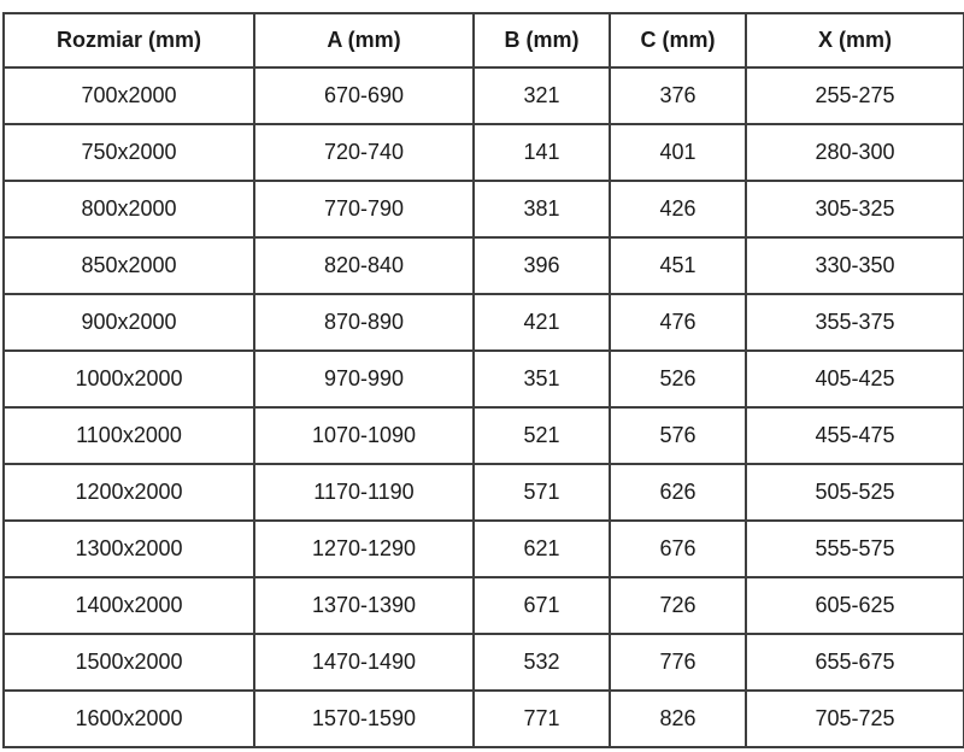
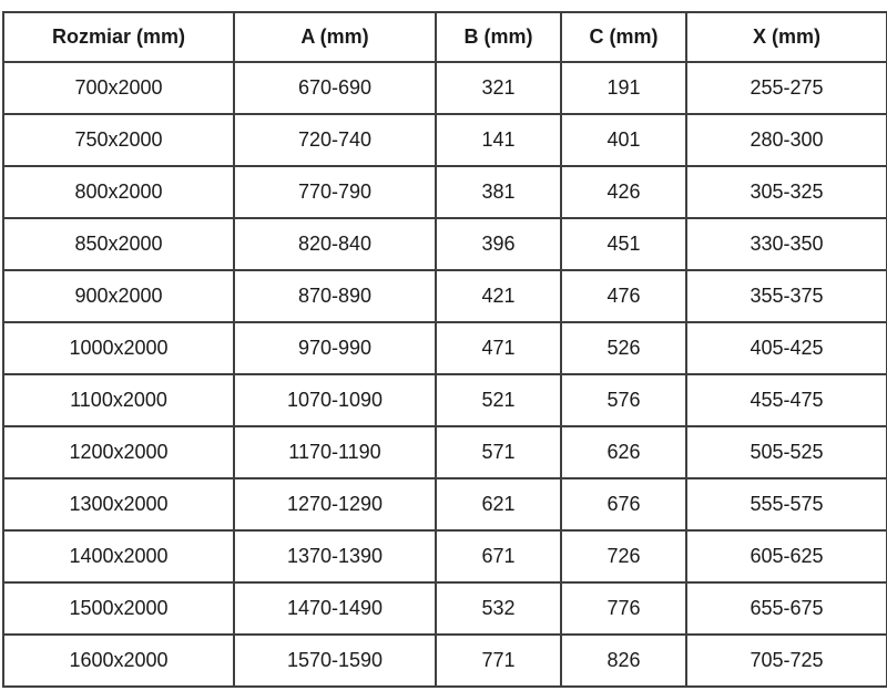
  Rozmiar (mm)	A (mm)	B (mm)	C (mm)	X (mm)
- 700x2000	670-690	321	376	255-275
+ 700x2000	670-690	321	191	255-275
  750x2000	720-740	141	401	280-300
  800x2000	770-790	381	426	305-325
  850x2000	820-840	396	451	330-350
  900x2000	870-890	421	476	355-375
- 1000x2000	970-990	351	526	405-425
+ 1000x2000	970-990	471	526	405-425
  1100x2000	1070-1090	521	576	455-475
  1200x2000	1170-1190	571	626	505-525
  1300x2000	1270-1290	621	676	555-575
  1400x2000	1370-1390	671	726	605-625
  1500x2000	1470-1490	532	776	655-675
  1600x2000	1570-1590	771	826	705-725
